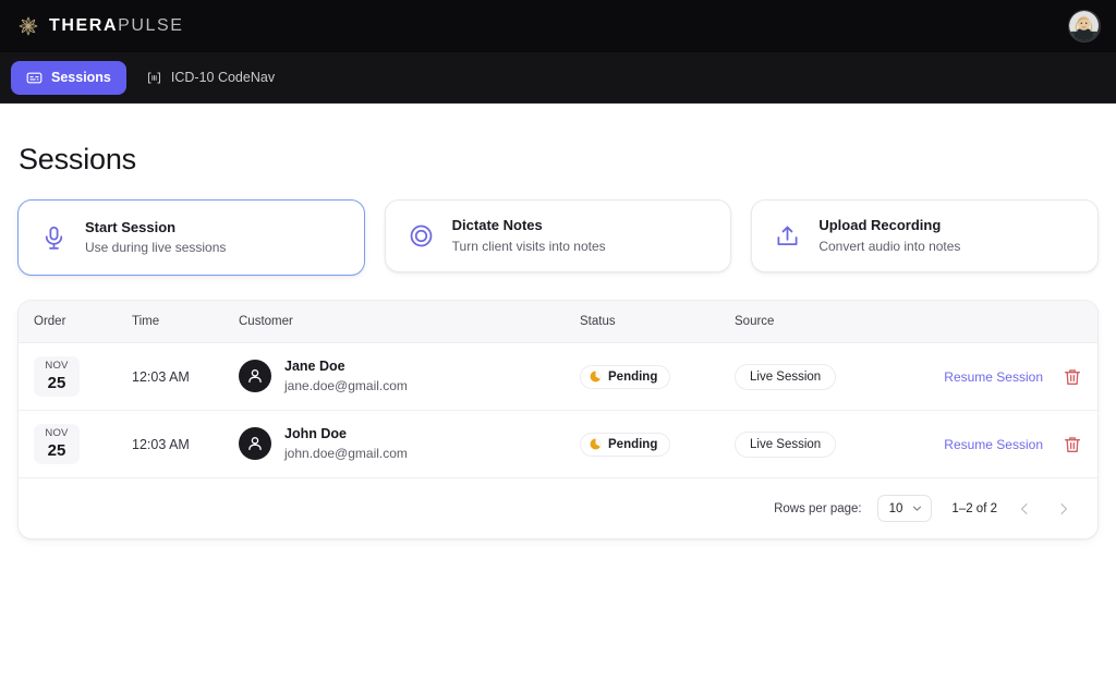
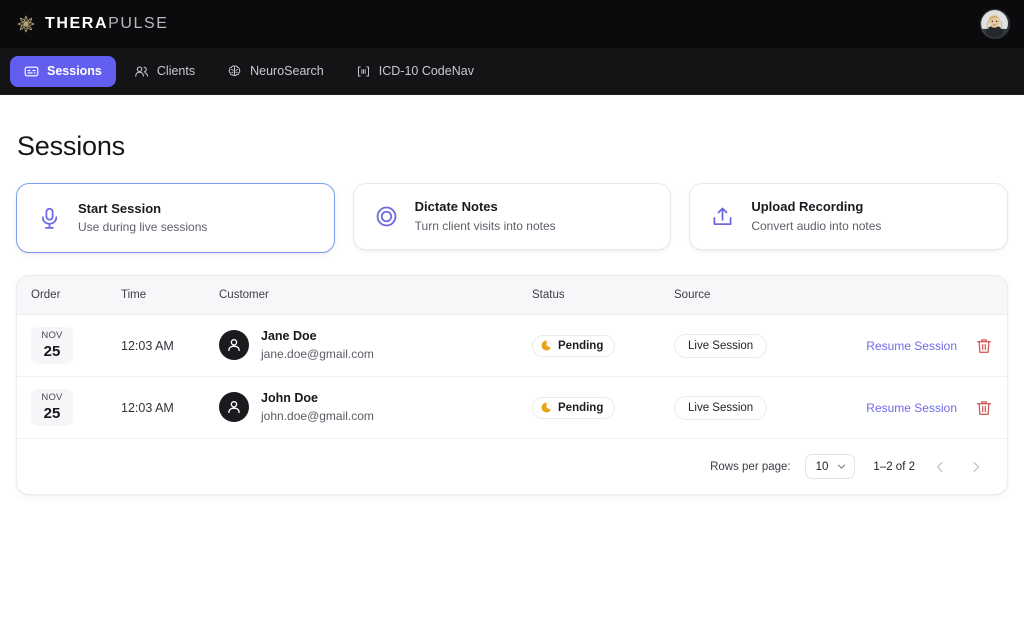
  THERAPULSE
  Sessions
+ Clients
+ NeuroSearch
  ICD-10 CodeNav
  Sessions
  Start Session
  Use during live sessions
  Dictate Notes
  Turn client visits into notes
  Upload Recording
  Convert audio into notes
  Order	Time	Customer	Status	Source
  NOV 25	12:03 AM	Jane Doe jane.doe@gmail.com	Pending	Live Session	Resume Session
  NOV 25	12:03 AM	John Doe john.doe@gmail.com	Pending	Live Session	Resume Session
  Rows per page:
  10
  1–2 of 2
